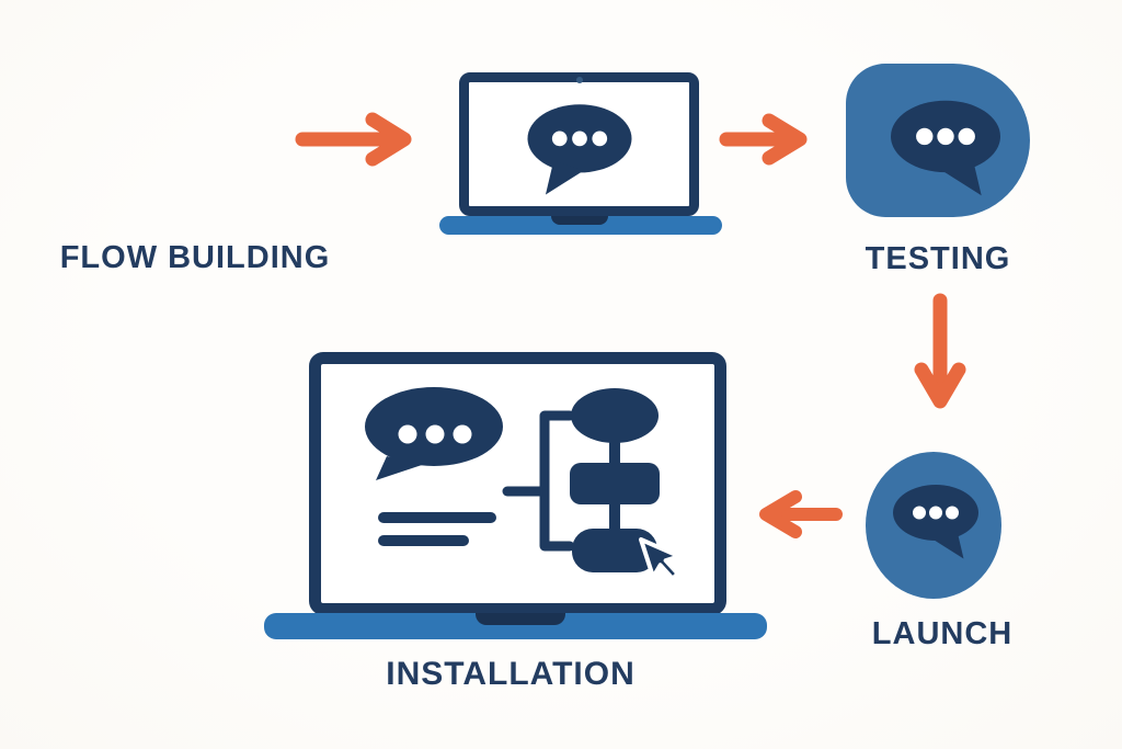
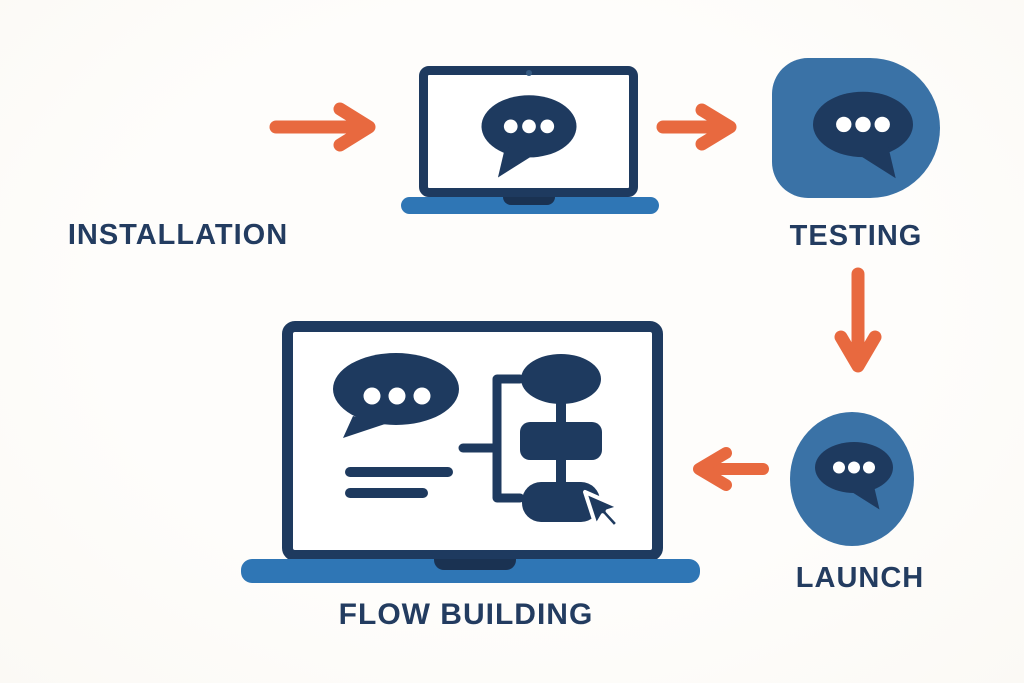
- FLOW BUILDING
+ INSTALLATION
  TESTING
  LAUNCH
- INSTALLATION
+ FLOW BUILDING
